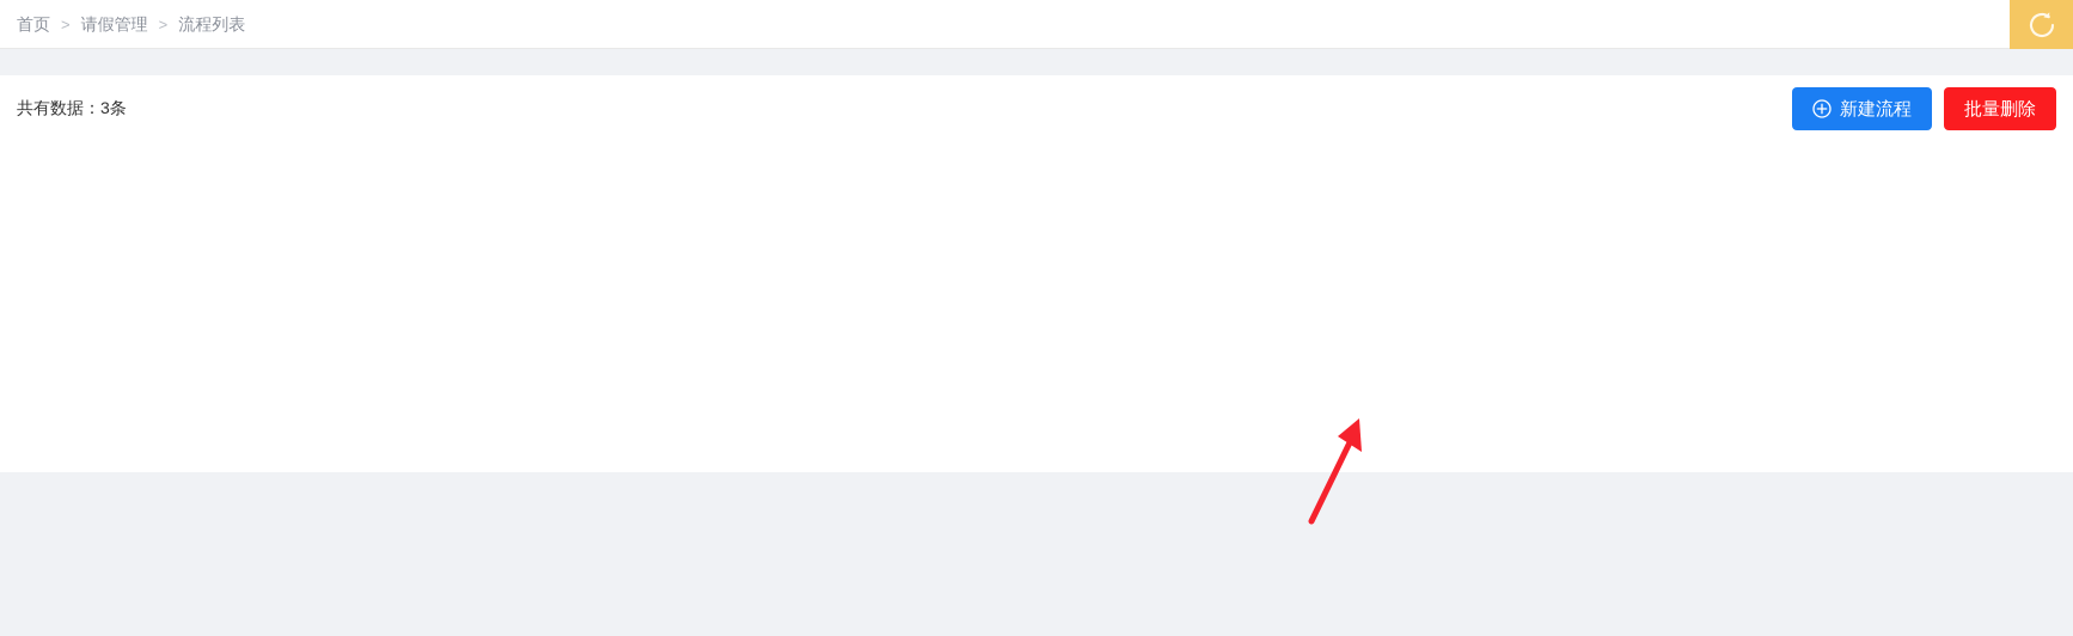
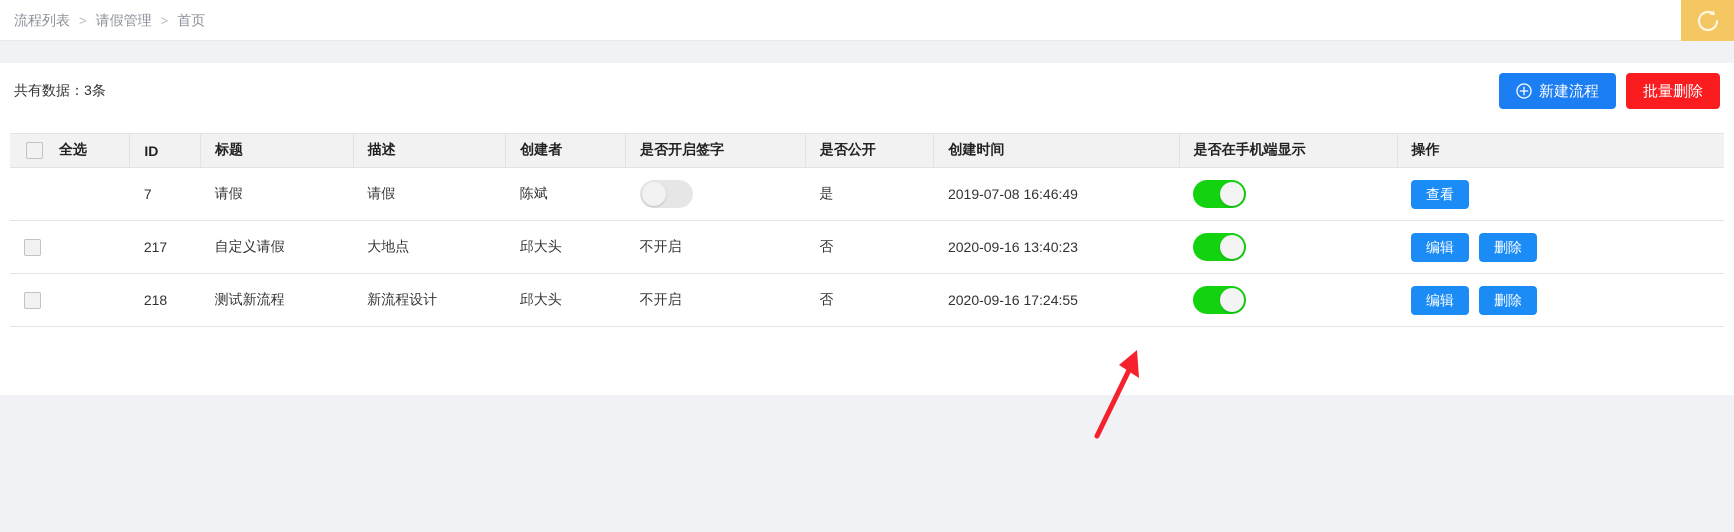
- 首页
+ 流程列表
  >
  请假管理
  >
- 流程列表
+ 首页
  共有数据：3条
  新建流程
  批量删除
+ 全选	ID	标题	描述	创建者	是否开启签字	是否公开	创建时间	是否在手机端显示	操作
+ 	7	请假	请假	陈斌		是	2019-07-08 16:46:49		查看
+ 	217	自定义请假	大地点	邱大头	不开启	否	2020-09-16 13:40:23		编辑 删除
+ 	218	测试新流程	新流程设计	邱大头	不开启	否	2020-09-16 17:24:55		编辑 删除
